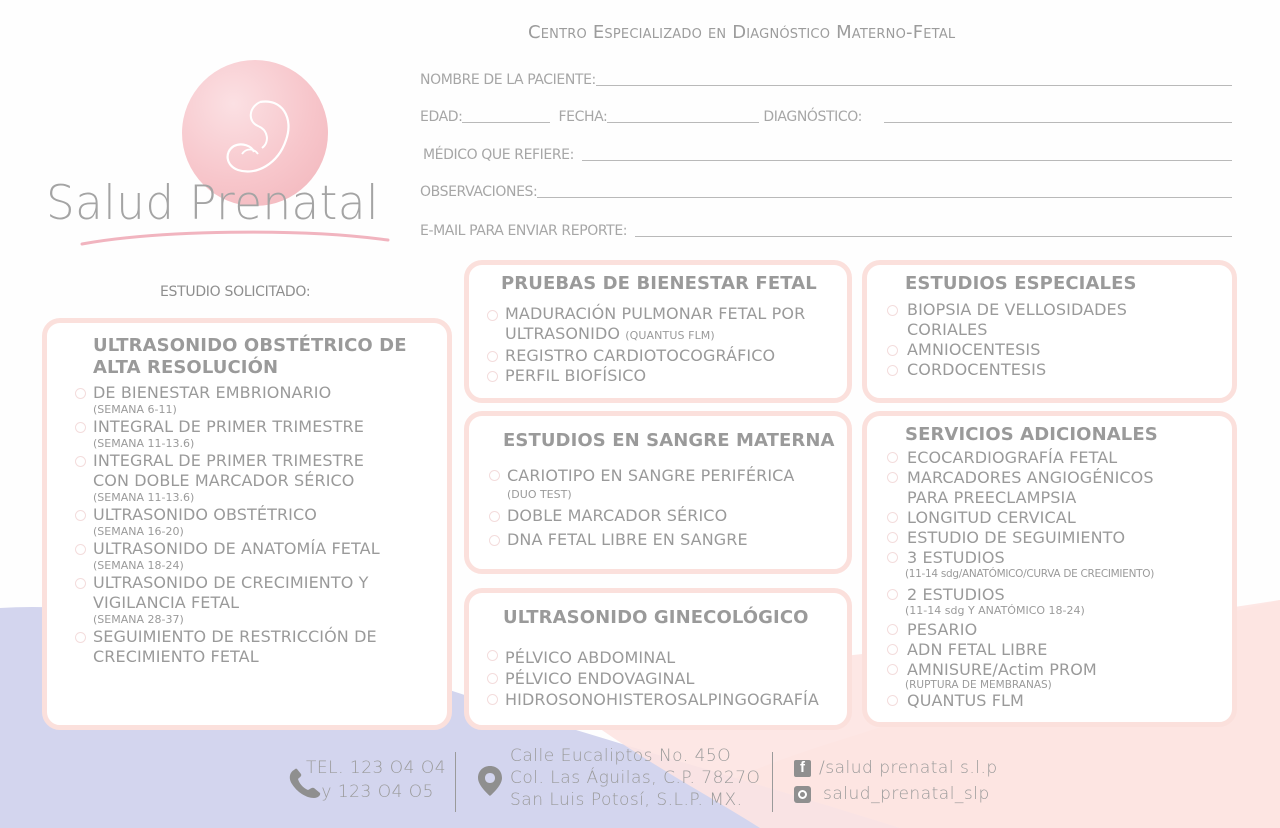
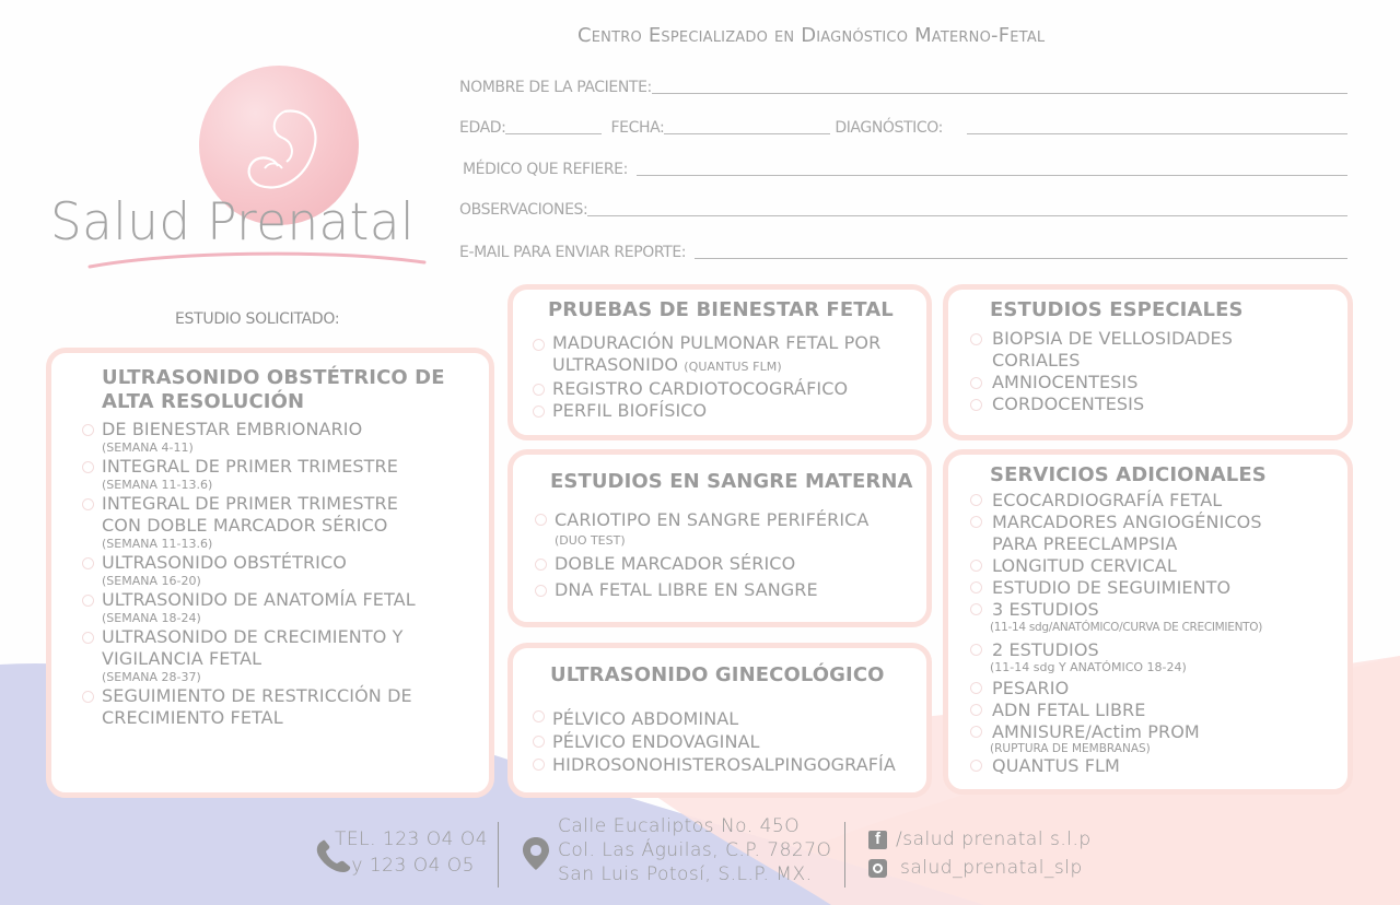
  Salud Prenatal
  Centro Especializado en Diagnóstico Materno-Fetal
  NOMBRE DE LA PACIENTE:
  EDAD:
  FECHA:
  DIAGNÓSTICO:
  MÉDICO QUE REFIERE:
  OBSERVACIONES:
  E-MAIL PARA ENVIAR REPORTE:
  ESTUDIO SOLICITADO:
  ULTRASONIDO OBSTÉTRICO DE
  ALTA RESOLUCIÓN
  DE BIENESTAR EMBRIONARIO
- (SEMANA 6-11)
+ (SEMANA 4-11)
  INTEGRAL DE PRIMER TRIMESTRE
  (SEMANA 11-13.6)
  INTEGRAL DE PRIMER TRIMESTRE
  CON DOBLE MARCADOR SÉRICO
  (SEMANA 11-13.6)
  ULTRASONIDO OBSTÉTRICO
  (SEMANA 16-20)
  ULTRASONIDO DE ANATOMÍA FETAL
  (SEMANA 18-24)
  ULTRASONIDO DE CRECIMIENTO Y
  VIGILANCIA FETAL
  (SEMANA 28-37)
  SEGUIMIENTO DE RESTRICCIÓN DE
  CRECIMIENTO FETAL
  PRUEBAS DE BIENESTAR FETAL
  MADURACIÓN PULMONAR FETAL POR
  ULTRASONIDO (QUANTUS FLM)
  REGISTRO CARDIOTOCOGRÁFICO
  PERFIL BIOFÍSICO
  ESTUDIOS EN SANGRE MATERNA
  CARIOTIPO EN SANGRE PERIFÉRICA
  (DUO TEST)
  DOBLE MARCADOR SÉRICO
  DNA FETAL LIBRE EN SANGRE
  ULTRASONIDO GINECOLÓGICO
  PÉLVICO ABDOMINAL
  PÉLVICO ENDOVAGINAL
  HIDROSONOHISTEROSALPINGOGRAFÍA
  ESTUDIOS ESPECIALES
  BIOPSIA DE VELLOSIDADES
  CORIALES
  AMNIOCENTESIS
  CORDOCENTESIS
  SERVICIOS ADICIONALES
  ECOCARDIOGRAFÍA FETAL
  MARCADORES ANGIOGÉNICOS
  PARA PREECLAMPSIA
  LONGITUD CERVICAL
  ESTUDIO DE SEGUIMIENTO
  3 ESTUDIOS
  (11-14 sdg/ANATÓMICO/CURVA DE CRECIMIENTO)
  2 ESTUDIOS
  (11-14 sdg Y ANATÓMICO 18-24)
  PESARIO
  ADN FETAL LIBRE
  AMNISURE/Actim PROM
  (RUPTURA DE MEMBRANAS)
  QUANTUS FLM
  TEL. 123 O4 O4
  y 123 O4 O5
  Calle Eucaliptos No. 45O
  Col. Las Águilas, C.P. 7827O
  San Luis Potosí, S.L.P. MX.
  f
  /salud prenatal s.l.p
  salud_prenatal_slp
